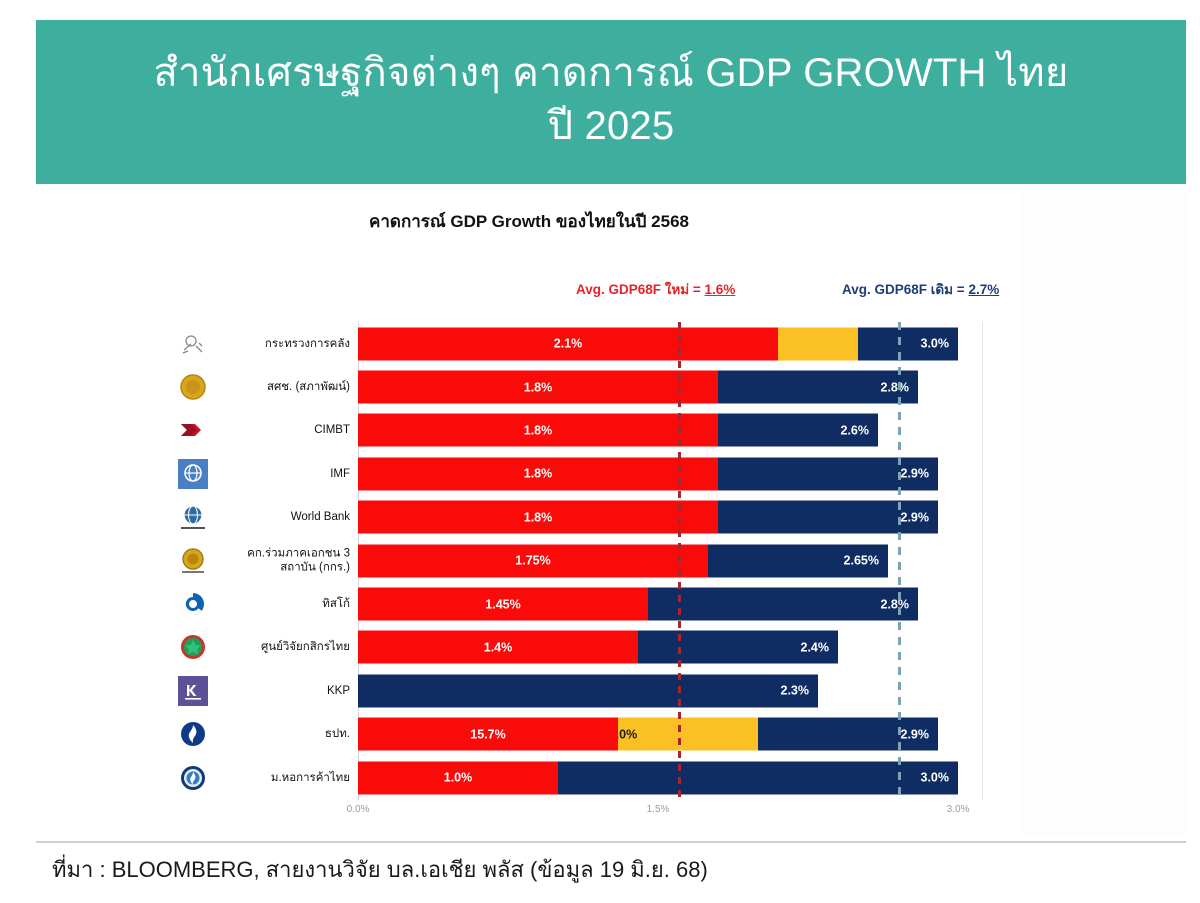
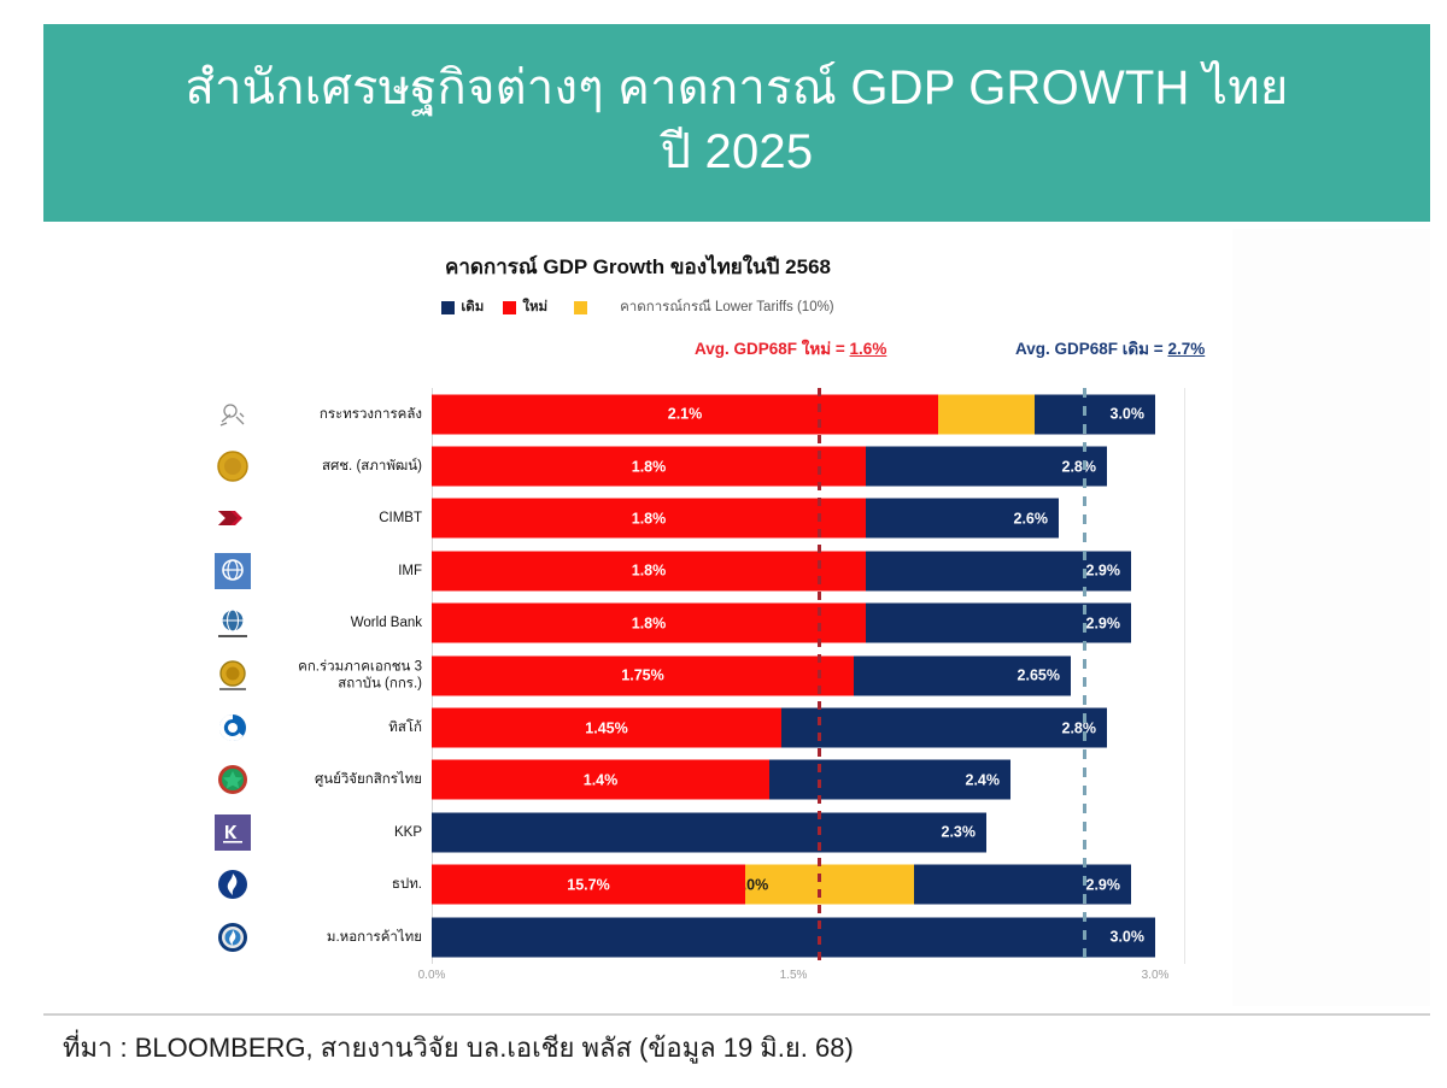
  สำนักเศรษฐกิจต่างๆ คาดการณ์ GDP GROWTH ไทย
  ปี 2025
  คาดการณ์ GDP Growth ของไทยในปี 2568
+ เดิม
+ ใหม่
+ คาดการณ์กรณี Lower Tariffs (10%)
  Avg. GDP68F ใหม่ = 1.6%
  Avg. GDP68F เดิม = 2.7%
  กระทรวงการคลัง
  3.0%
  2.1%
  สศช. (สภาพัฒน์)
  2.8%
  1.8%
  CIMBT
  2.6%
  1.8%
  IMF
  2.9%
  1.8%
  World Bank
  2.9%
  1.8%
  คก.ร่วมภาคเอกชน 3
  สถาบัน (กกร.)
  2.65%
  1.75%
  ทิสโก้
  2.8%
  1.45%
  ศูนย์วิจัยกสิกรไทย
  2.4%
  1.4%
  KKP
  2.3%
  ธปท.
  2.9%
  15.7%
  ม.หอการค้าไทย
  3.0%
- 1.0%
  0.0%
  1.5%
  3.0%
  ที่มา : BLOOMBERG, สายงานวิจัย บล.เอเชีย พลัส (ข้อมูล 19 มิ.ย. 68)
